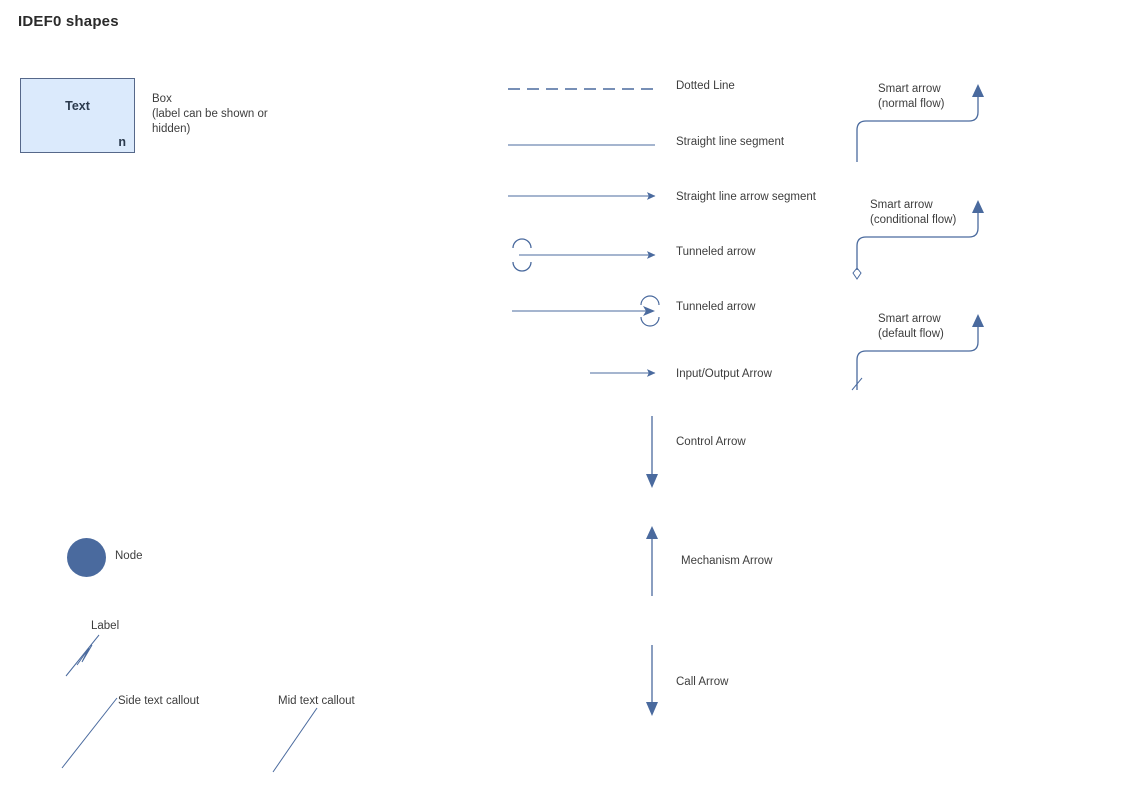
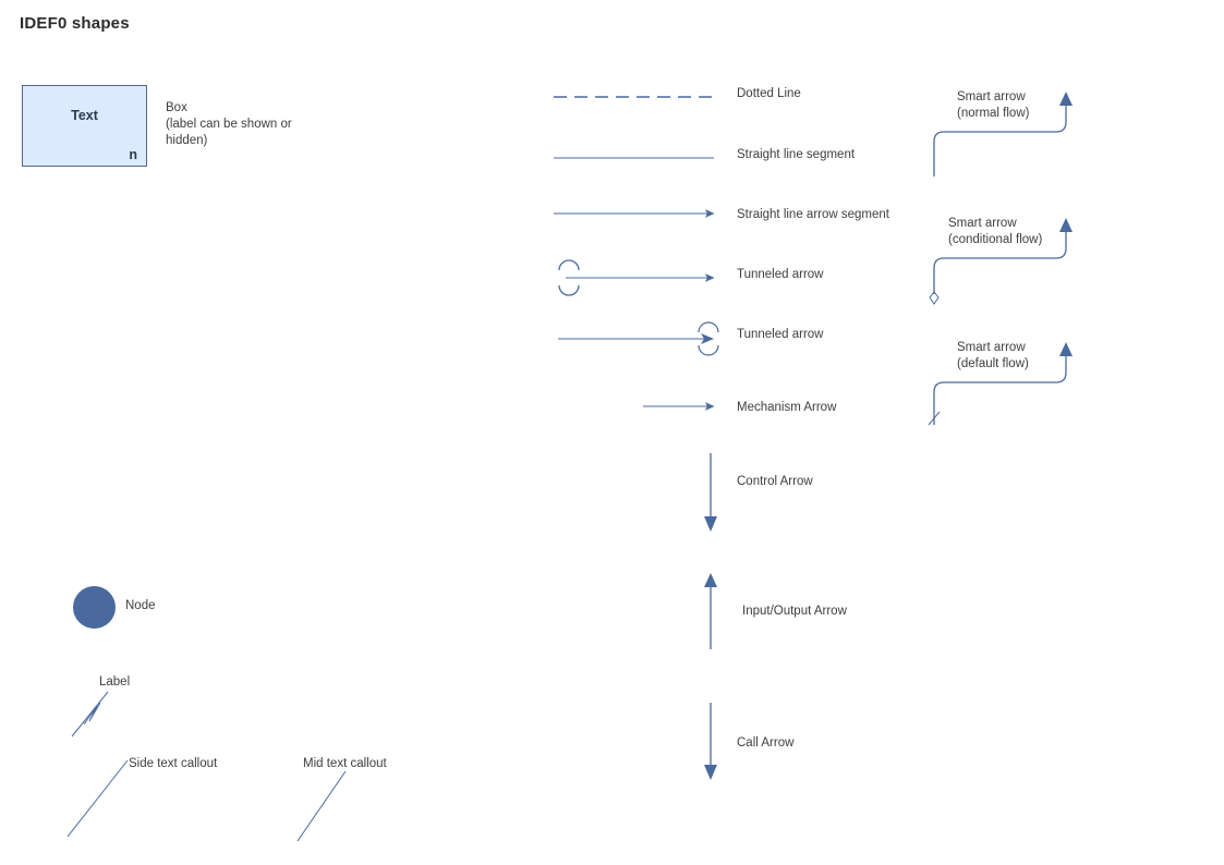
  IDEF0 shapes
  Text
  n
  Box
  (label can be shown or
  hidden)
  Node
  Label
  Side text callout
  Mid text callout
  Dotted Line
  Straight line segment
  Straight line arrow segment
  Tunneled arrow
  Tunneled arrow
- Input/Output Arrow
+ Mechanism Arrow
  Control Arrow
- Mechanism Arrow
+ Input/Output Arrow
  Call Arrow
  Smart arrow
  (normal flow)
  Smart arrow
  (conditional flow)
  Smart arrow
  (default flow)
